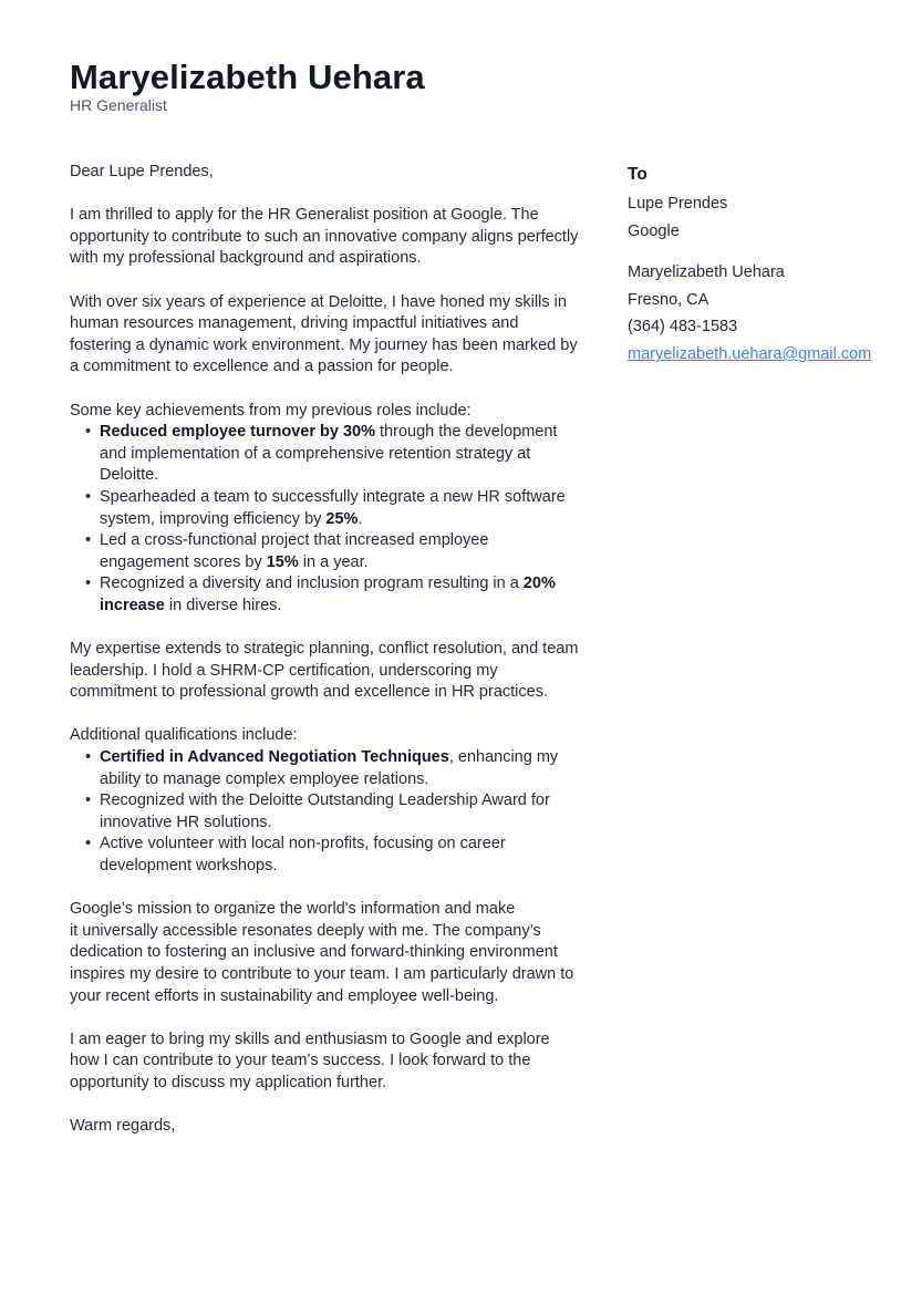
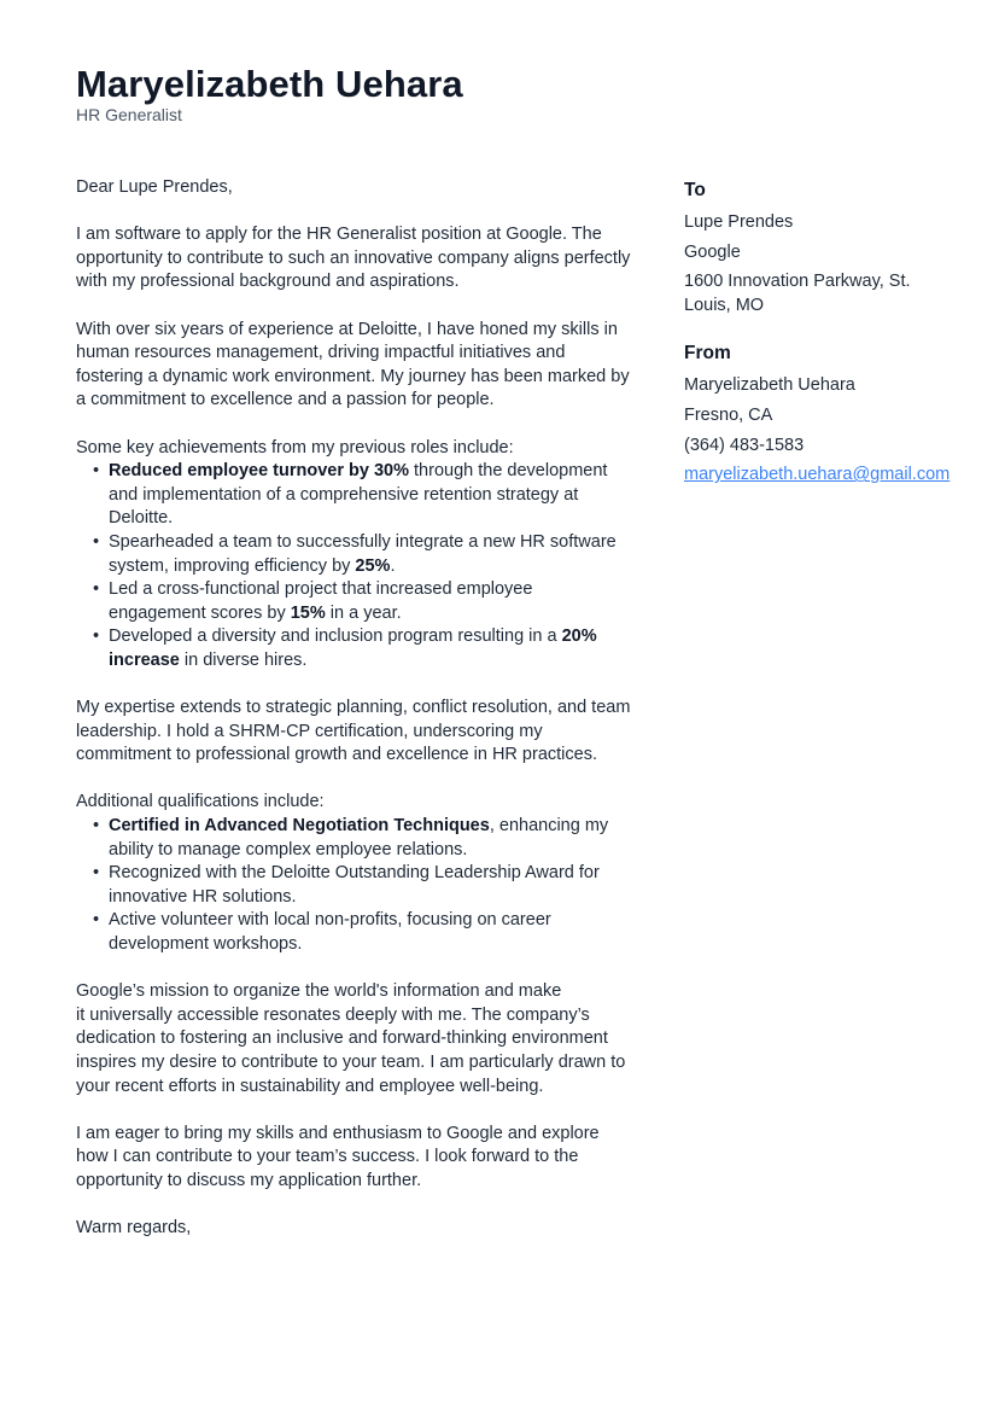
  Maryelizabeth Uehara
  HR Generalist
  Dear Lupe Prendes,
- I am thrilled to apply for the HR Generalist position at Google. The opportunity to contribute to such an innovative company aligns perfectly with my professional background and aspirations.
+ I am software to apply for the HR Generalist position at Google. The opportunity to contribute to such an innovative company aligns perfectly with my professional background and aspirations.
  With over six years of experience at Deloitte, I have honed my skills in human resources management, driving impactful initiatives and fostering a dynamic work environment. My journey has been marked by a commitment to excellence and a passion for people.
  Some key achievements from my previous roles include:
  Reduced employee turnover by 30% through the development and implementation of a comprehensive retention strategy at Deloitte.
  Spearheaded a team to successfully integrate a new HR software system, improving efficiency by 25%.
  Led a cross-functional project that increased employee engagement scores by 15% in a year.
- Recognized a diversity and inclusion program resulting in a 20% increase in diverse hires.
+ Developed a diversity and inclusion program resulting in a 20% increase in diverse hires.
  My expertise extends to strategic planning, conflict resolution, and team leadership. I hold a SHRM-CP certification, underscoring my commitment to professional growth and excellence in HR practices.
  Additional qualifications include:
  Certified in Advanced Negotiation Techniques, enhancing my ability to manage complex employee relations.
  Recognized with the Deloitte Outstanding Leadership Award for innovative HR solutions.
  Active volunteer with local non-profits, focusing on career development workshops.
  Google’s mission to organize the world's information and make
  it universally accessible resonates deeply with me. The company’s dedication to fostering an inclusive and forward-thinking environment inspires my desire to contribute to your team. I am particularly drawn to your recent efforts in sustainability and employee well-being.
  I am eager to bring my skills and enthusiasm to Google and explore how I can contribute to your team’s success. I look forward to the opportunity to discuss my application further.
  Warm regards,
  To
  Lupe Prendes
  Google
+ 1600 Innovation Parkway, St. Louis, MO
+ From
  Maryelizabeth Uehara
  Fresno, CA
  (364) 483-1583
  maryelizabeth.uehara@gmail.com
